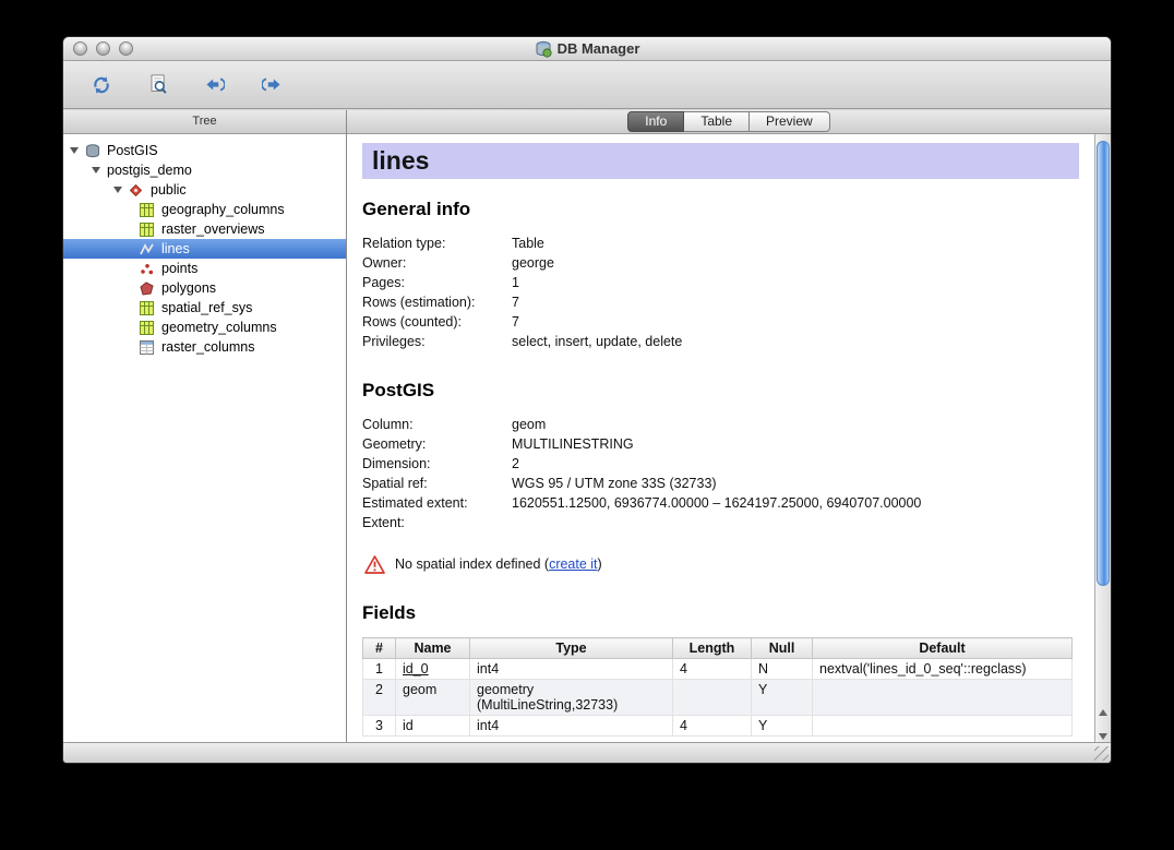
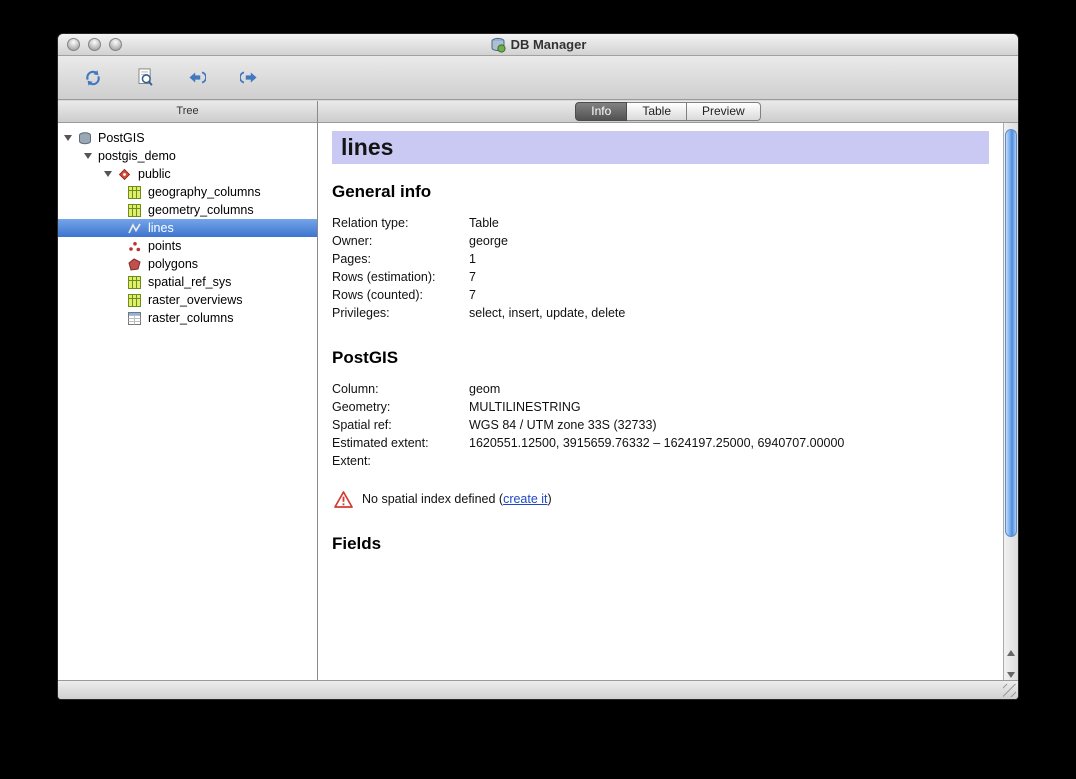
  DB Manager
  Tree
  PostGIS
  postgis_demo
  public
  geography_columns
- raster_overviews
+ geometry_columns
  lines
  points
  polygons
  spatial_ref_sys
- geometry_columns
+ raster_overviews
  raster_columns
  Info
  Table
  Preview
  lines
  General info
  Relation type:
  Table
  Owner:
  george
  Pages:
  1
  Rows (estimation):
  7
  Rows (counted):
  7
  Privileges:
  select, insert, update, delete
  PostGIS
  Column:
  geom
  Geometry:
  MULTILINESTRING
- Dimension:
- 2
  Spatial ref:
- WGS 95 / UTM zone 33S (32733)
+ WGS 84 / UTM zone 33S (32733)
  Estimated extent:
- 1620551.12500, 6936774.00000 – 1624197.25000, 6940707.00000
+ 1620551.12500, 3915659.76332 – 1624197.25000, 6940707.00000
  Extent:
  No spatial index defined (create it)
  Fields
- #	Name	Type	Length	Null	Default
- 1	id_0	int4	4	N	nextval('lines_id_0_seq'::regclass)
- 2	geom	geometry (MultiLineString,32733)		Y
- 3	id	int4	4	Y
